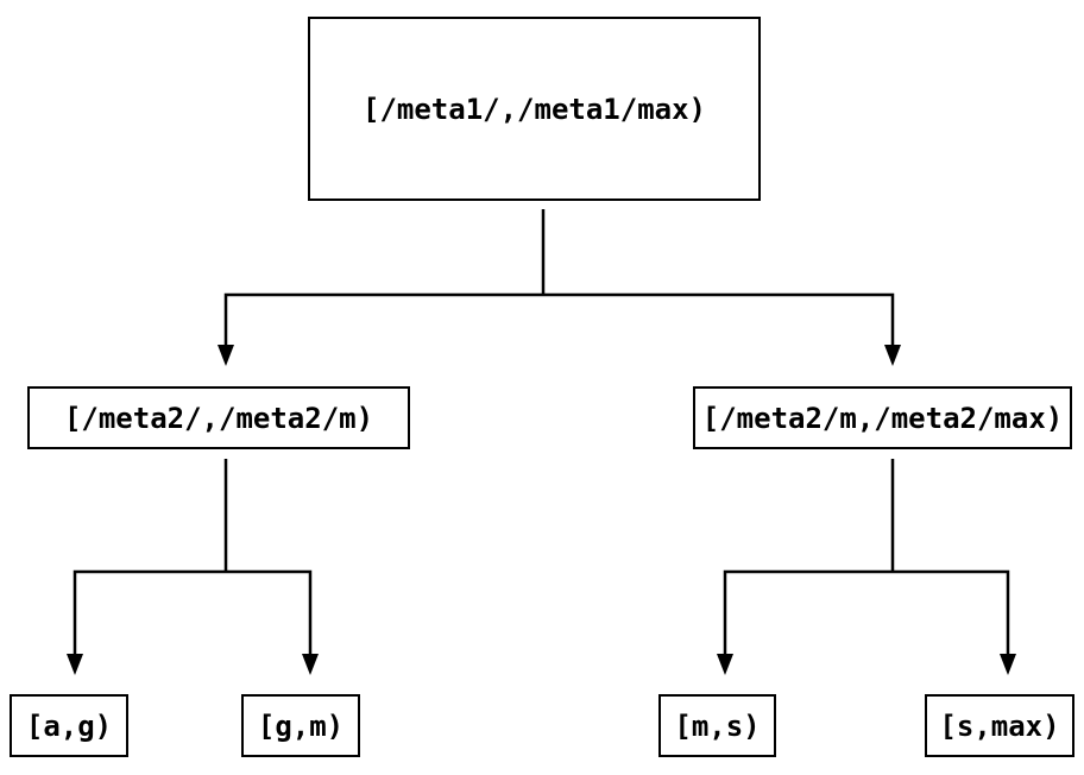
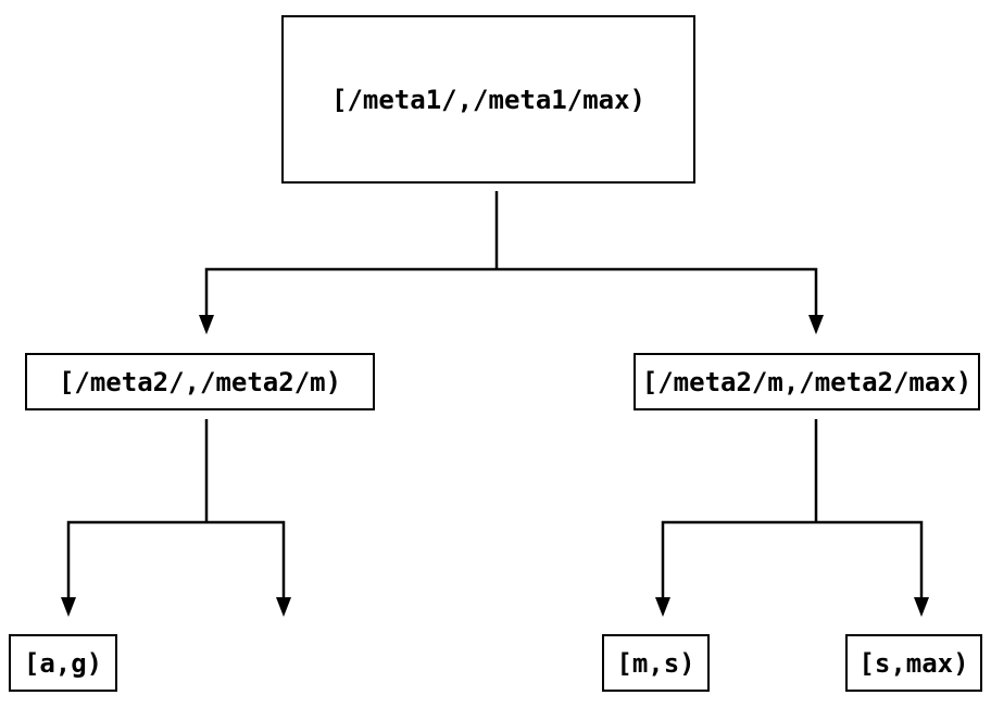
  [/meta1/,/meta1/max)
  [/meta2/,/meta2/m)
  [/meta2/m,/meta2/max)
  [a,g)
- [g,m)
  [m,s)
  [s,max)
